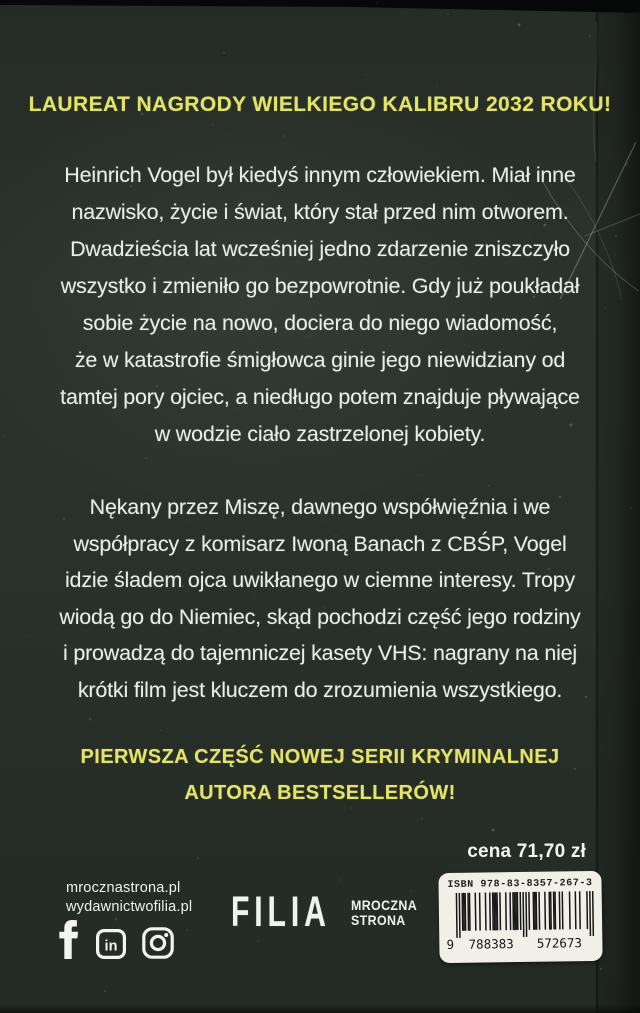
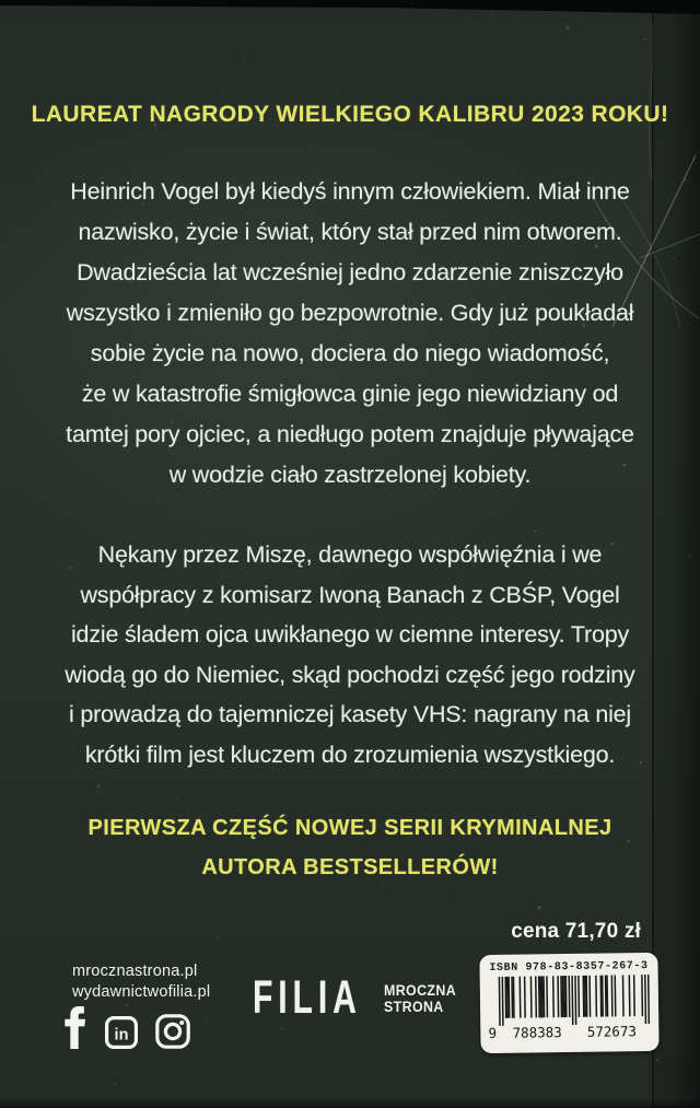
- LAUREAT NAGRODY WIELKIEGO KALIBRU 2032 ROKU!
+ LAUREAT NAGRODY WIELKIEGO KALIBRU 2023 ROKU!
  Heinrich Vogel był kiedyś innym człowiekiem. Miał inne
  nazwisko, życie i świat, który stał przed nim otworem.
  Dwadzieścia lat wcześniej jedno zdarzenie zniszczyło
  wszystko i zmieniło go bezpowrotnie. Gdy już poukładał
  sobie życie na nowo, dociera do niego wiadomość,
  że w katastrofie śmigłowca ginie jego niewidziany od
  tamtej pory ojciec, a niedługo potem znajduje pływające
  w wodzie ciało zastrzelonej kobiety.
  Nękany przez Miszę, dawnego współwięźnia i we
  współpracy z komisarz Iwoną Banach z CBŚP, Vogel
  idzie śladem ojca uwikłanego w ciemne interesy. Tropy
  wiodą go do Niemiec, skąd pochodzi część jego rodziny
  i prowadzą do tajemniczej kasety VHS: nagrany na niej
  krótki film jest kluczem do zrozumienia wszystkiego.
  PIERWSZA CZĘŚĆ NOWEJ SERII KRYMINALNEJ
  AUTORA BESTSELLERÓW!
  cena 71,70 zł
  mrocznastrona.pl
  wydawnictwofilia.pl
  in
  FILIA
  MROCZNA
  STRONA
  ISBN 978-83-8357-267-3
  9
  788383
  572673
